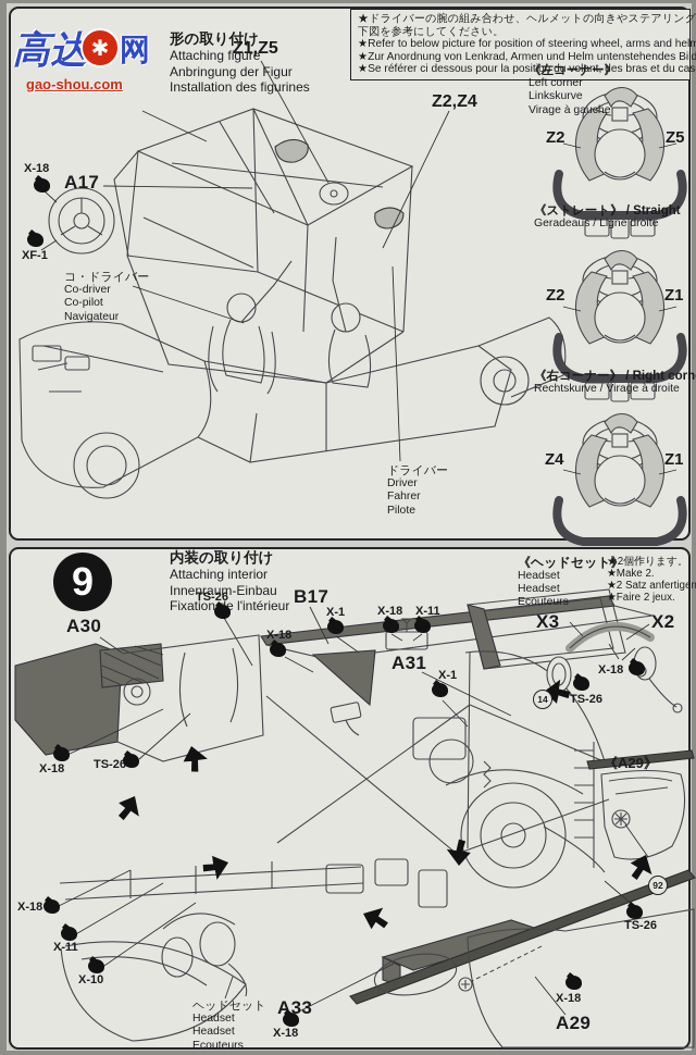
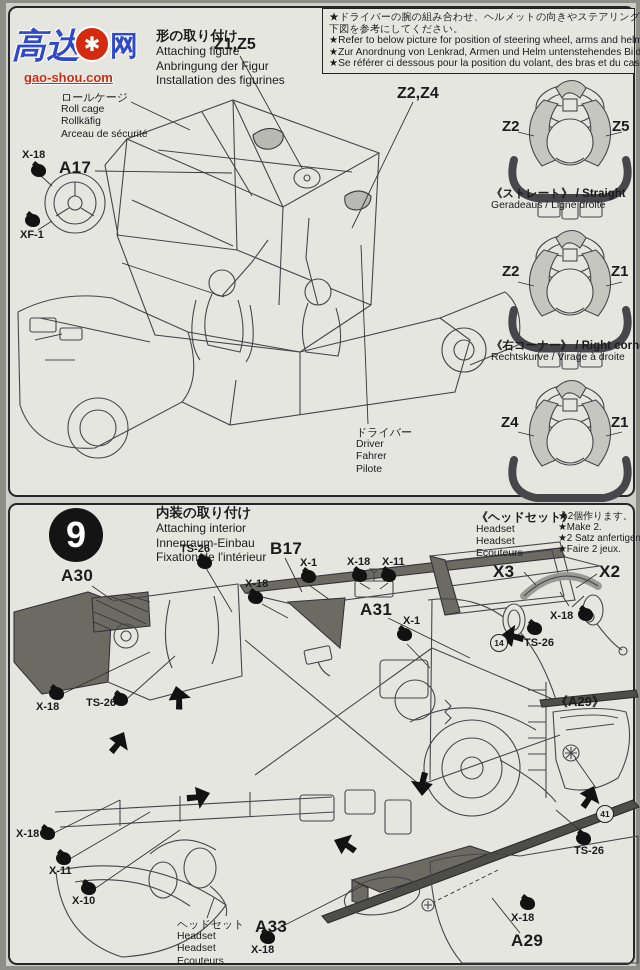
  高达
  ✱
  网
  gao-shou.com
  形の取り付け
  Attaching figure
  Anbringung der Figur
  Installation des figurines
  ★ドライバーの腕の組み合わせ、ヘルメットの向きやステアリング
  下図を参考にしてください。
  ★Refer to below picture for position of steering wheel, arms and helm
  ★Zur Anordnung von Lenkrad, Armen und Helm untenstehendes Bild
  ★Se référer ci dessous pour la position du volant, des bras et du cas
  Z1,Z5
  Z2,Z4
+ ロールケージ
+ Roll cage
+ Rollkäfig
+ Arceau de sécurité
  X-18
  A17
  XF-1
- コ・ドライバー
- Co-driver
- Co-pilot
- Navigateur
  ドライバー
  Driver
  Fahrer
  Pilote
- 《左コーナー》
- Left corner
- Linkskurve
- Virage à gauche
  Z2
  Z5
  《ストレート》 / Straight
  Geradeaus / Ligne droite
  Z2
  Z1
  《右コーナー》 / Right corn
  Rechtskurve / Virage à droite
  Z4
  Z1
  9
  内装の取り付け
  Attaching interior
  Innenraum-Einbau
  Fixatione l'intérieur
  《ヘッドセット》
  Headset
  Headset
  Ecouteurs
  ★2個作ります。
  ★Make 2.
  ★2 Satz anfertigen
  ★Faire 2 jeux.
  X3
  X2
  X-18
  14
  TS-26
  TS-26
  B17
  X-1
  A30
  X-18
  X-18
  X-11
  A31
  X-1
  X-18
  TS-26
  X-18
  X-11
  X-10
  A33
  X-18
  X-18
  A29
  《A29》
- 92
+ 41
  TS-26
  ヘッドセット
  Headset
  Headset
  Ecouteurs
